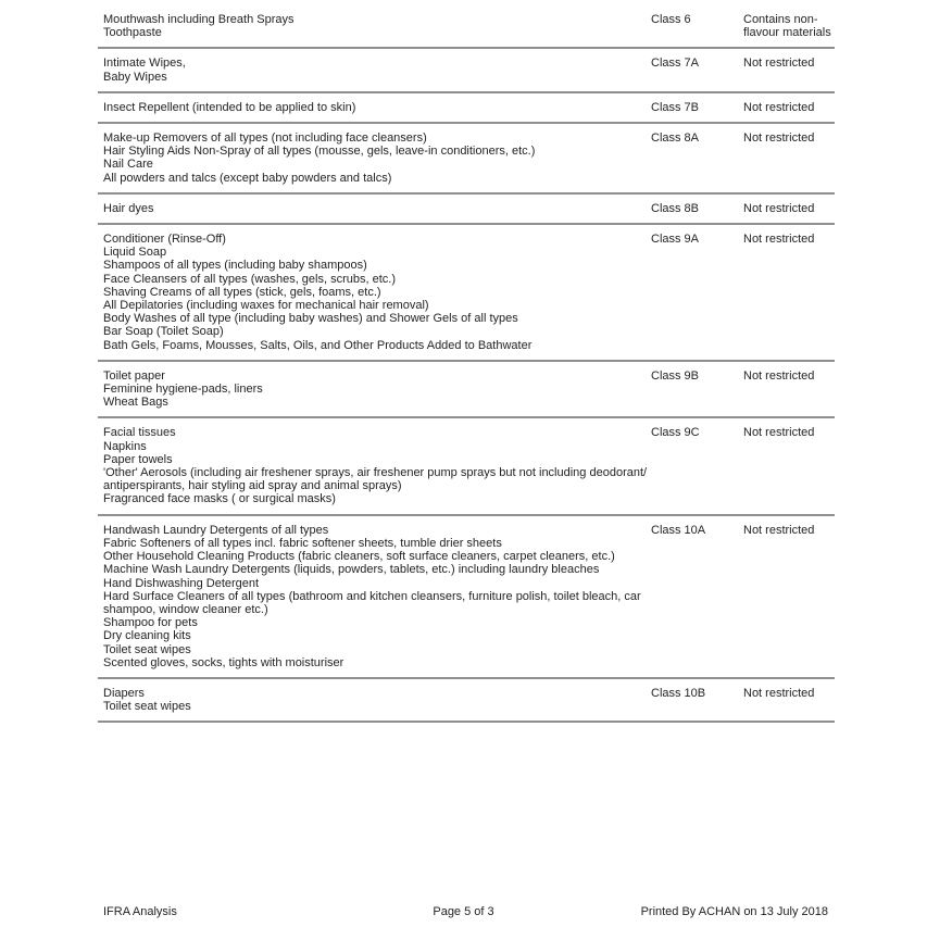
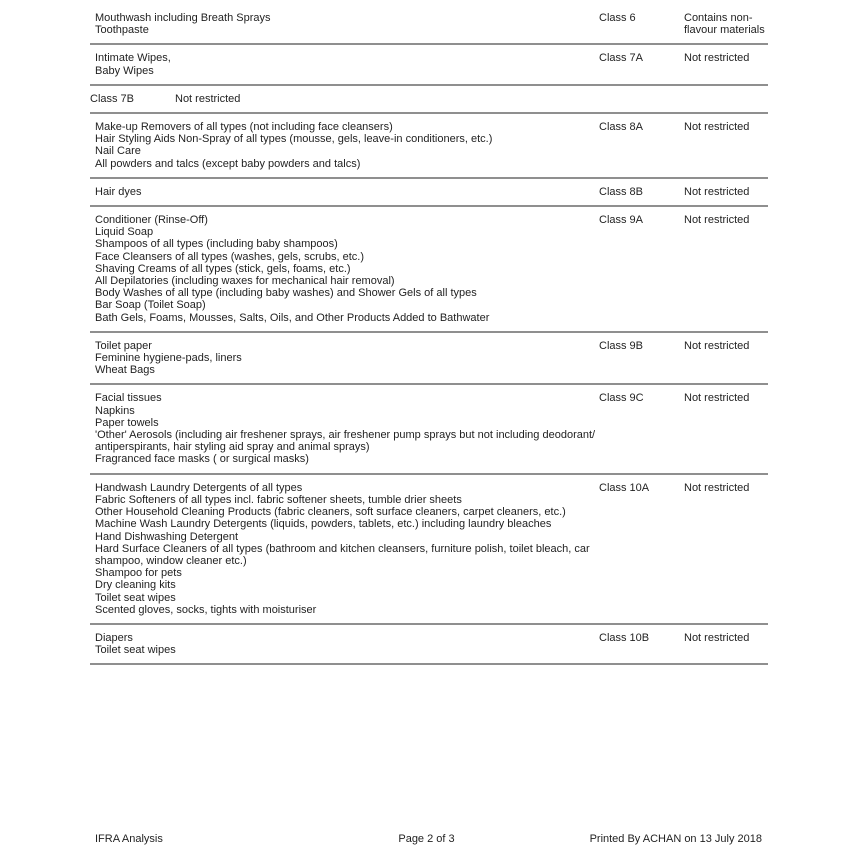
  Mouthwash including Breath Sprays
  Toothpaste
  Class 6
  Contains non-
  flavour materials
  Intimate Wipes,
  Baby Wipes
  Class 7A
  Not restricted
- Insect Repellent (intended to be applied to skin)
  Class 7B
  Not restricted
  Make-up Removers of all types (not including face cleansers)
  Hair Styling Aids Non-Spray of all types (mousse, gels, leave-in conditioners, etc.)
  Nail Care
  All powders and talcs (except baby powders and talcs)
  Class 8A
  Not restricted
  Hair dyes
  Class 8B
  Not restricted
  Conditioner (Rinse-Off)
  Liquid Soap
  Shampoos of all types (including baby shampoos)
  Face Cleansers of all types (washes, gels, scrubs, etc.)
  Shaving Creams of all types (stick, gels, foams, etc.)
  All Depilatories (including waxes for mechanical hair removal)
  Body Washes of all type (including baby washes) and Shower Gels of all types
  Bar Soap (Toilet Soap)
  Bath Gels, Foams, Mousses, Salts, Oils, and Other Products Added to Bathwater
  Class 9A
  Not restricted
  Toilet paper
  Feminine hygiene-pads, liners
  Wheat Bags
  Class 9B
  Not restricted
  Facial tissues
  Napkins
  Paper towels
  'Other' Aerosols (including air freshener sprays, air freshener pump sprays but not including deodorant/
  antiperspirants, hair styling aid spray and animal sprays)
  Fragranced face masks ( or surgical masks)
  Class 9C
  Not restricted
  Handwash Laundry Detergents of all types
  Fabric Softeners of all types incl. fabric softener sheets, tumble drier sheets
  Other Household Cleaning Products (fabric cleaners, soft surface cleaners, carpet cleaners, etc.)
  Machine Wash Laundry Detergents (liquids, powders, tablets, etc.) including laundry bleaches
  Hand Dishwashing Detergent
  Hard Surface Cleaners of all types (bathroom and kitchen cleansers, furniture polish, toilet bleach, car
  shampoo, window cleaner etc.)
  Shampoo for pets
  Dry cleaning kits
  Toilet seat wipes
  Scented gloves, socks, tights with moisturiser
  Class 10A
  Not restricted
  Diapers
  Toilet seat wipes
  Class 10B
  Not restricted
- Page 5 of 3
+ Page 2 of 3
  IFRA Analysis
  Printed By ACHAN on 13 July 2018
